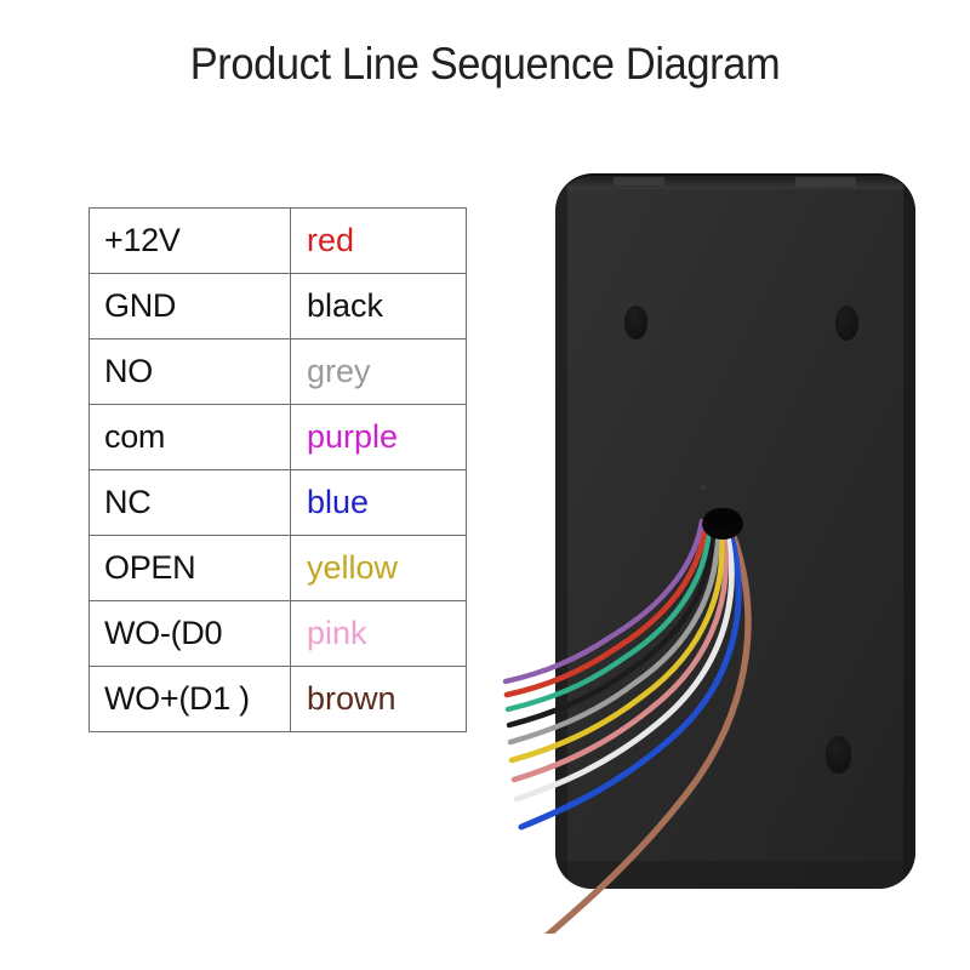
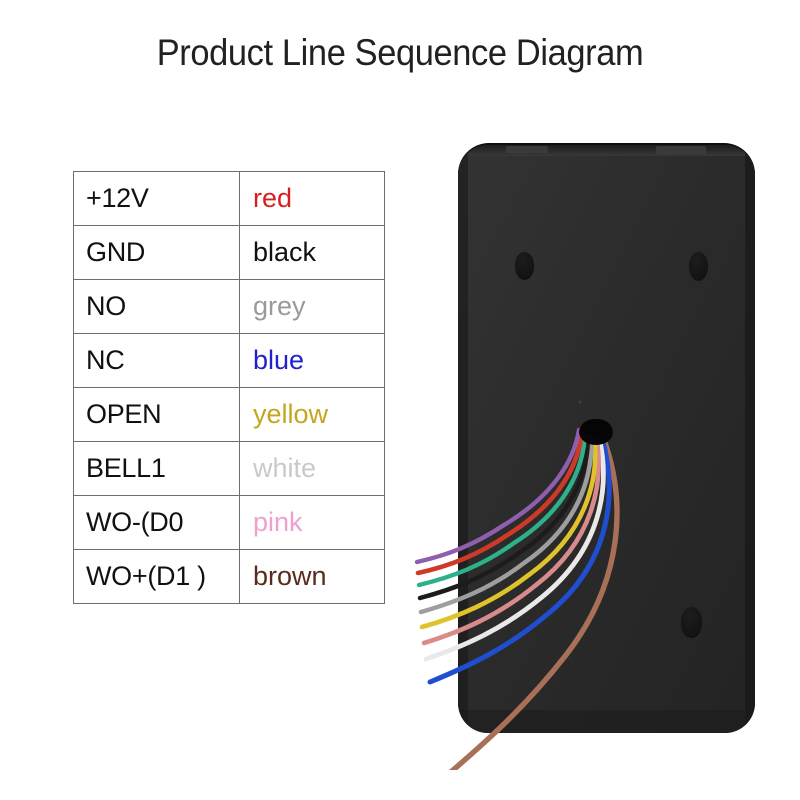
  Product Line Sequence Diagram
  +12V	red
  GND	black
  NO	grey
- com	purple
  NC	blue
  OPEN	yellow
+ BELL1	white
  WO-(D0	pink
  WO+(D1 )	brown
